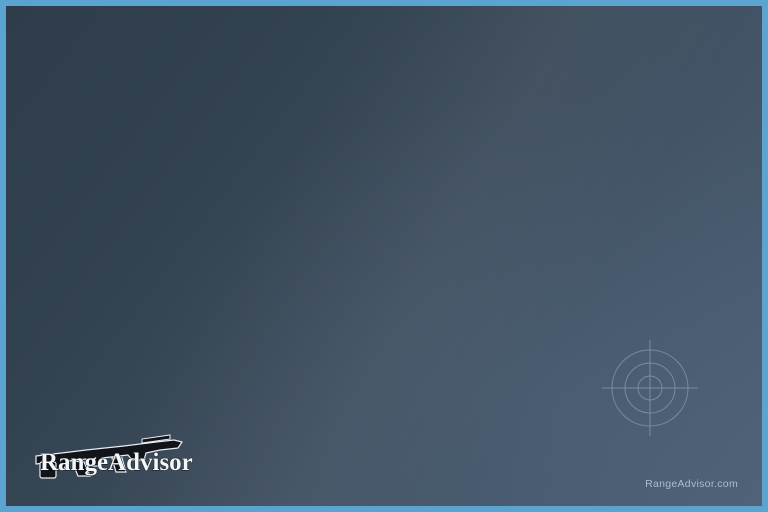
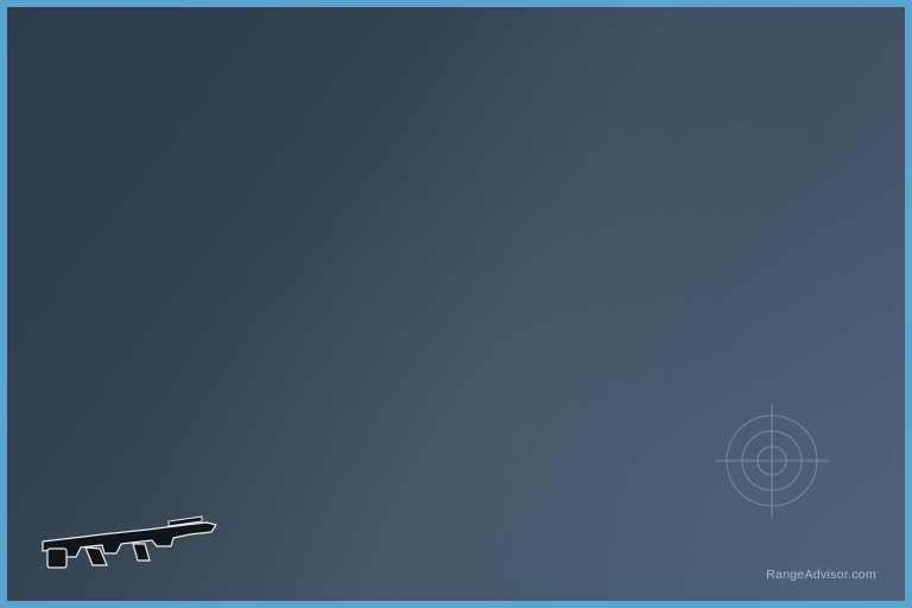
- RangeAdvisor
  RangeAdvisor.com
